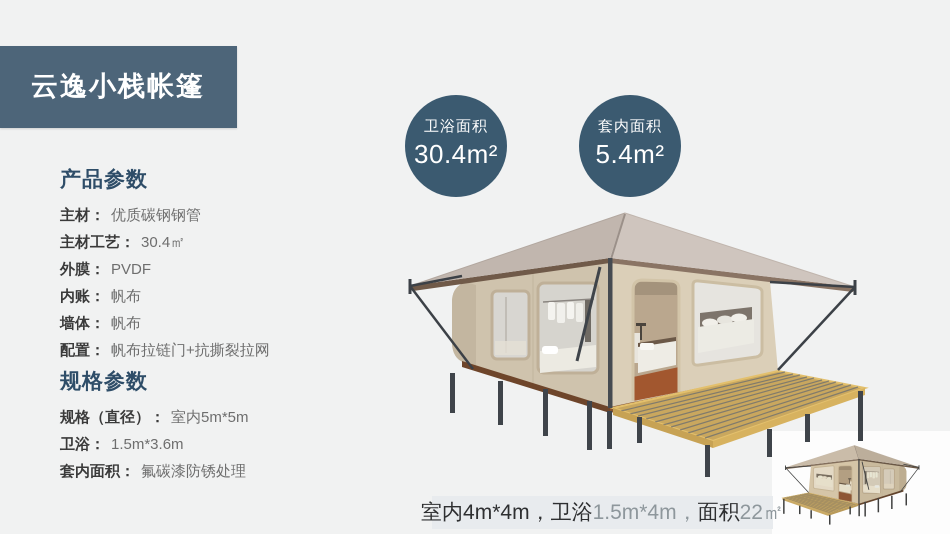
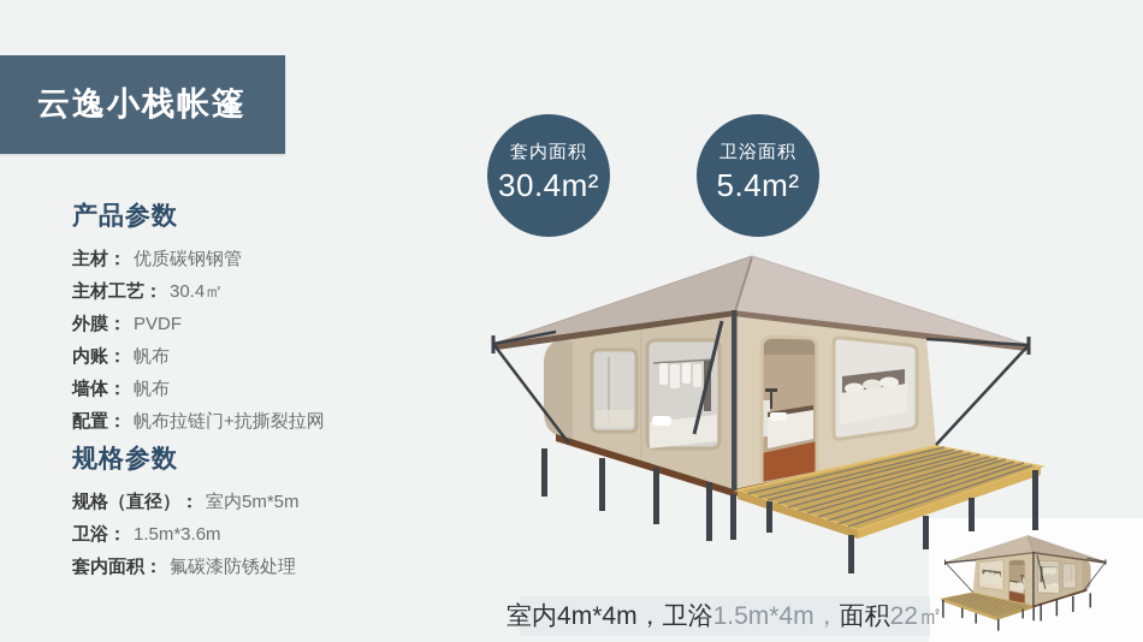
  云逸小栈帐篷
  产品参数
  主材： 优质碳钢钢管
  主材工艺： 30.4㎡
  外膜： PVDF
  内账： 帆布
  墙体： 帆布
  配置： 帆布拉链门+抗撕裂拉网
  规格参数
  规格（直径）： 室内5m*5m
  卫浴： 1.5m*3.6m
  套内面积： 氟碳漆防锈处理
- 卫浴面积
+ 套内面积
  30.4m²
- 套内面积
+ 卫浴面积
  5.4m²
  室内4m*4m，
  卫浴
  1.5m*4m，
  面积
  22㎡
